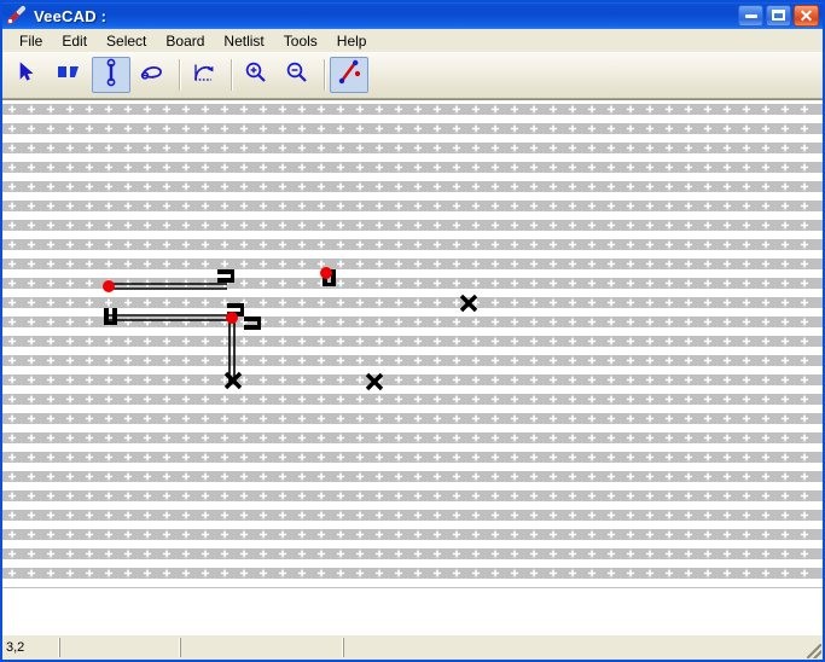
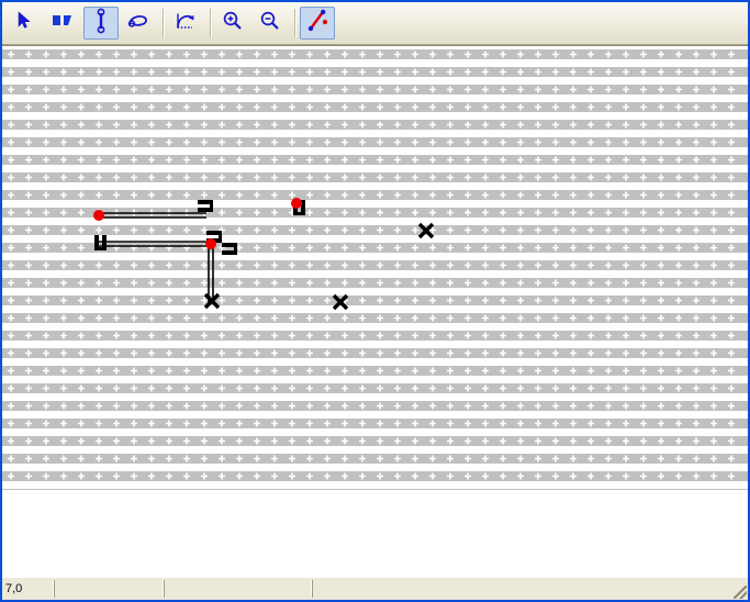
- VeeCAD :
- ✕
- File
- Edit
- Select
- Board
- Netlist
- Tools
- Help
- 3,2
+ 7,0
